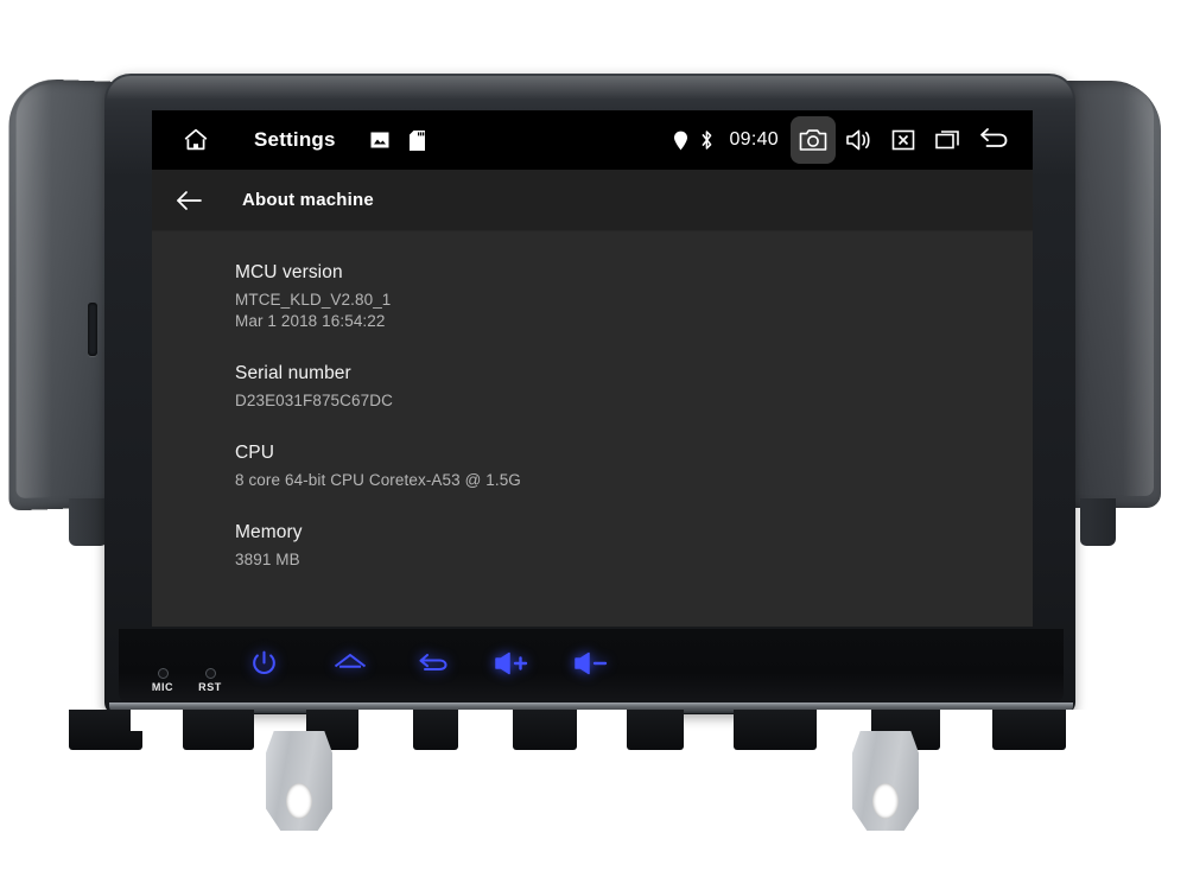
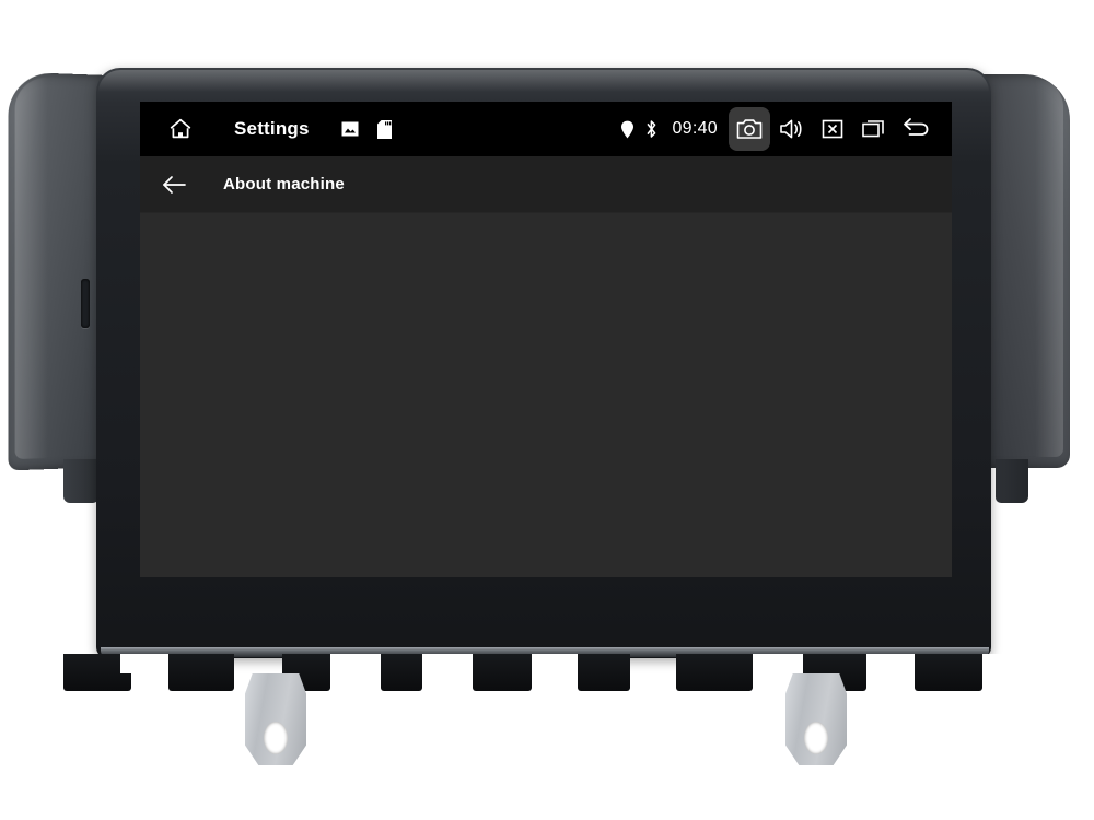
  Settings
  09:40
  About machine
- MCU version
- MTCE_KLD_V2.80_1
- Mar 1 2018 16:54:22
- Serial number
- D23E031F875C67DC
- CPU
- 8 core 64-bit CPU Coretex-A53 @ 1.5G
- Memory
- 3891 MB
- MIC
- RST
